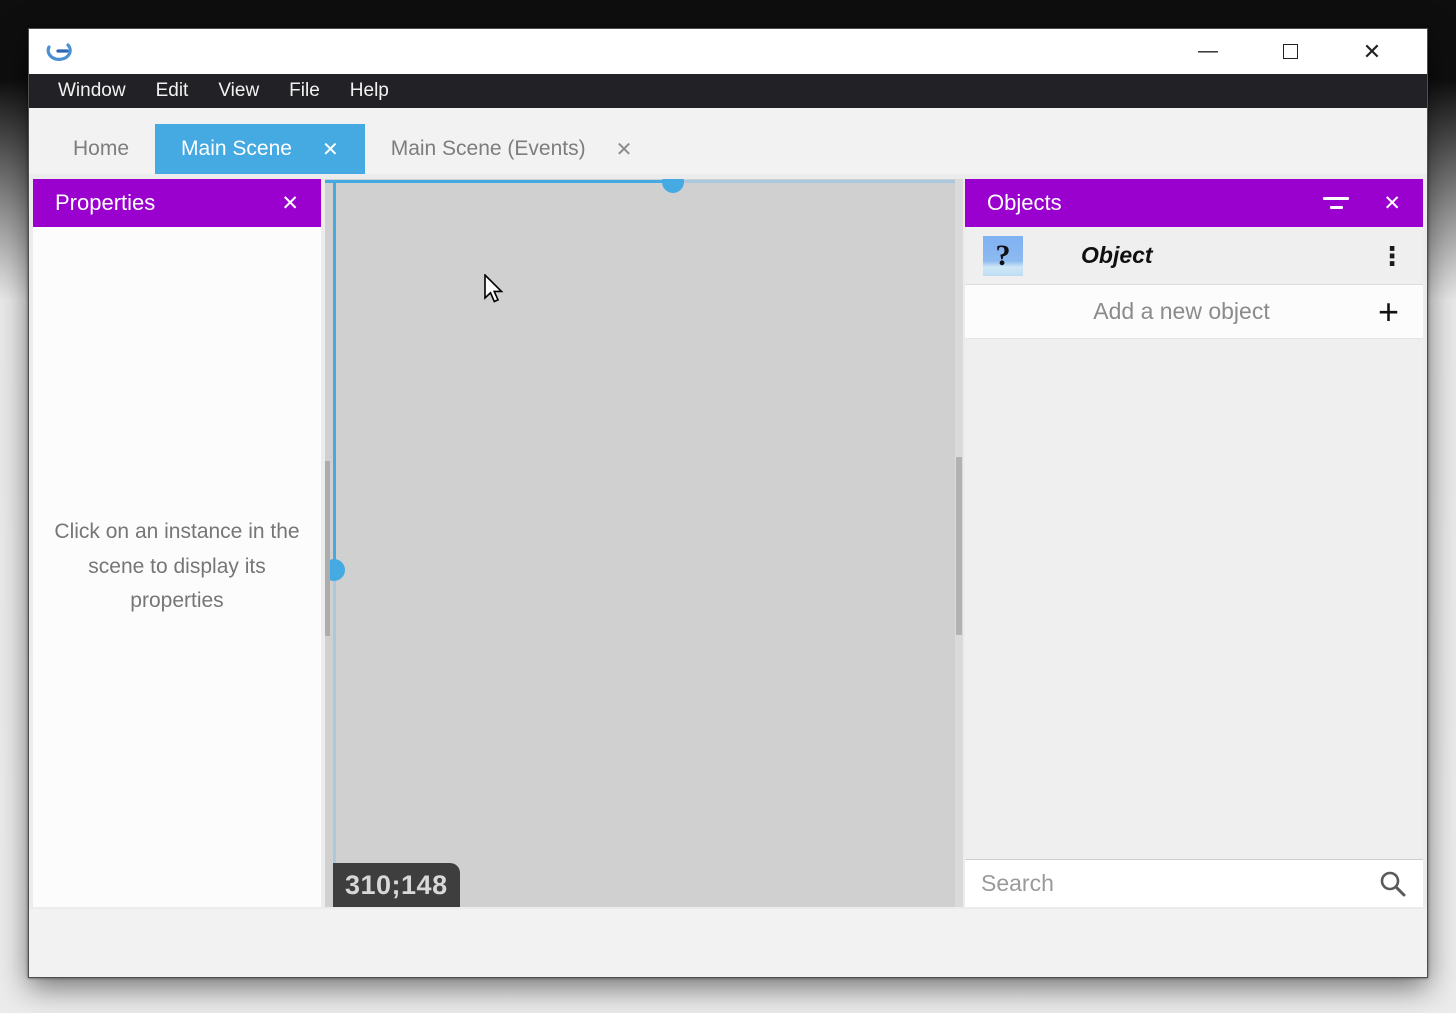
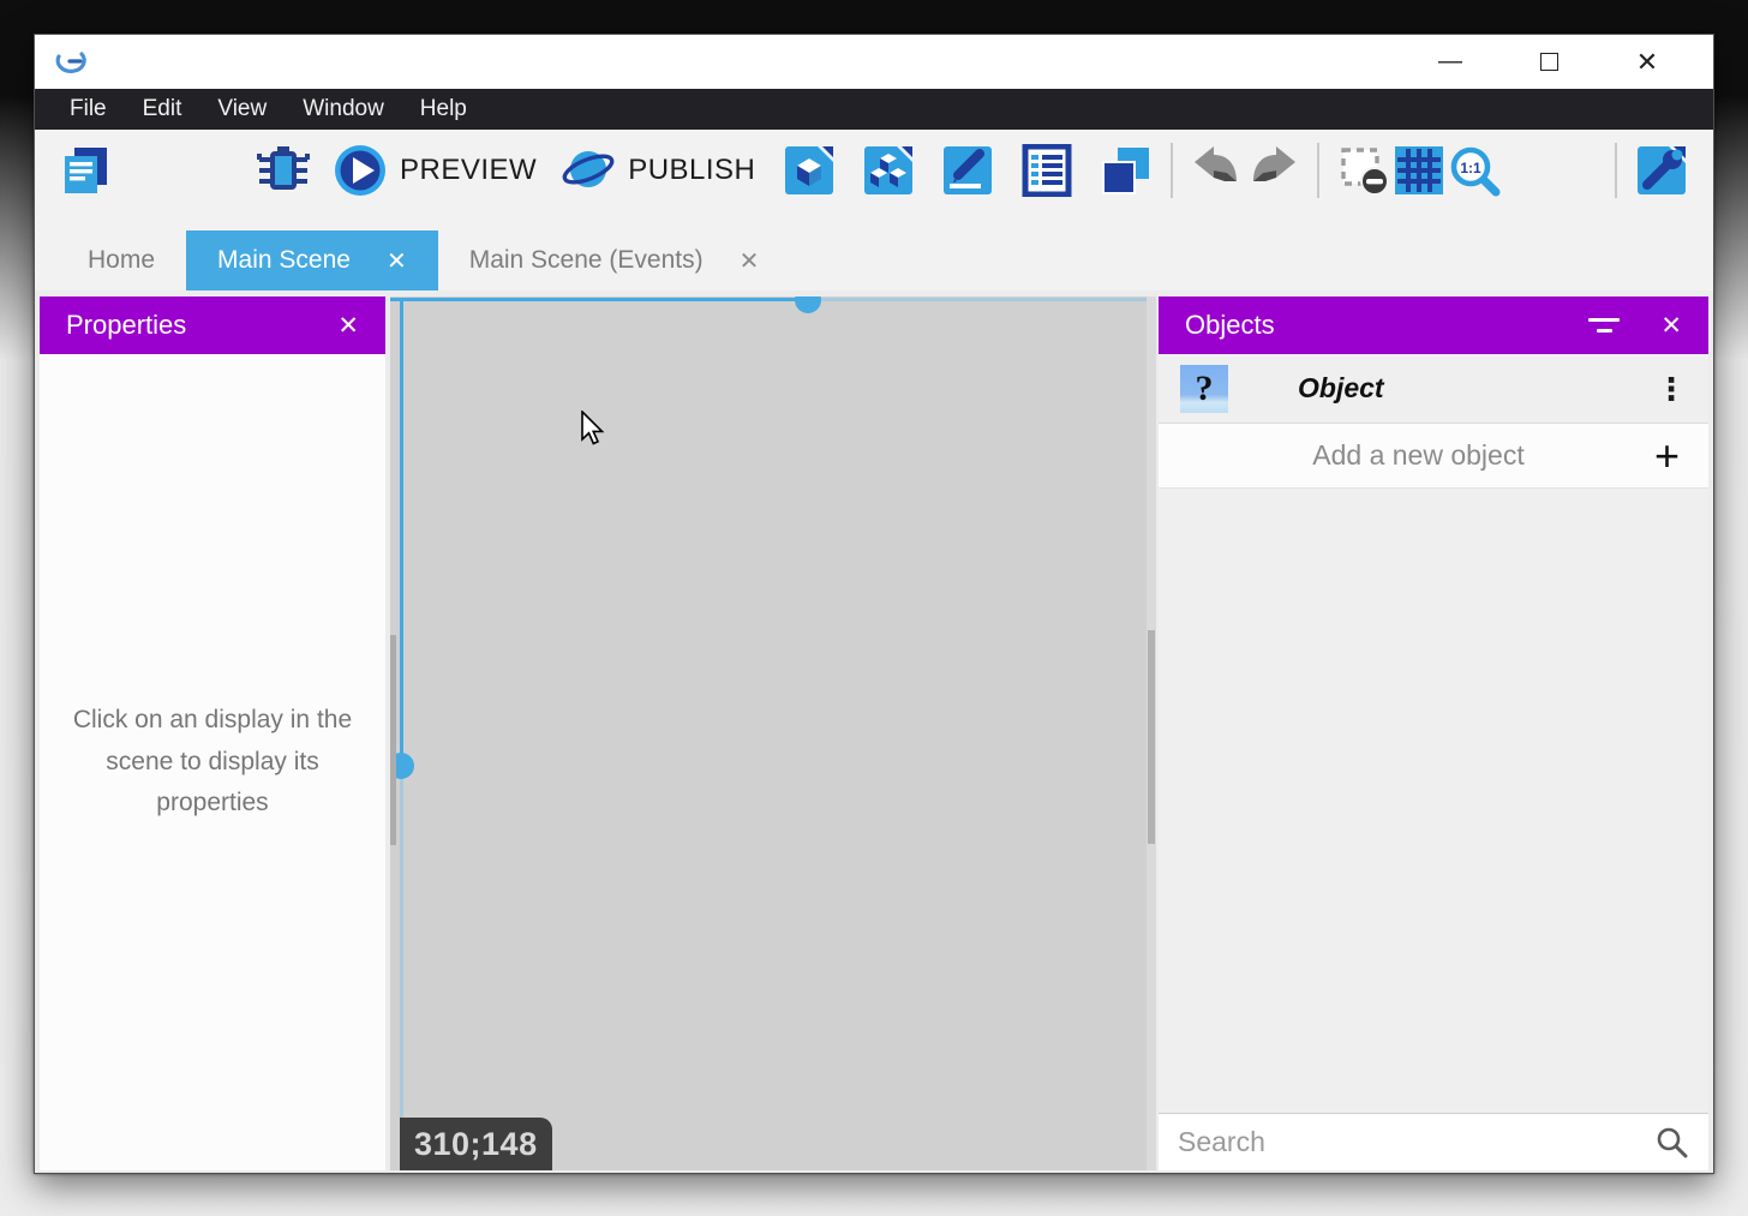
  —
  ✕
- Window
+ File
  Edit
  View
- File
+ Window
  Help
+ PREVIEW
+ PUBLISH
+ 1:1
  Home
  Main Scene
  ✕
  Main Scene (Events)
  ✕
  Properties
  ✕
- Click on an instance in the scene to display its properties
+ Click on an display in the scene to display its properties
  310;148
  Objects
  ✕
  ?
  Object
  ⋮
  Add a new object
  +
  Search
